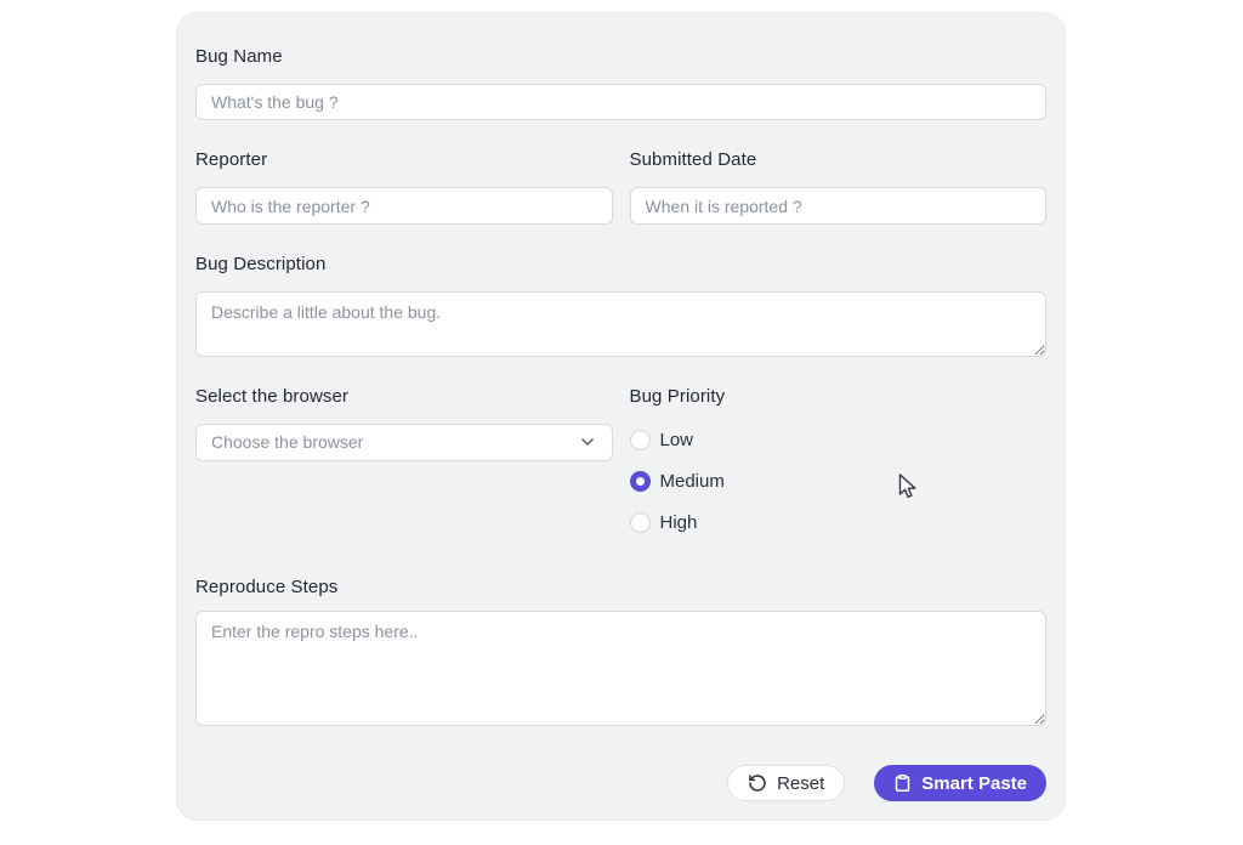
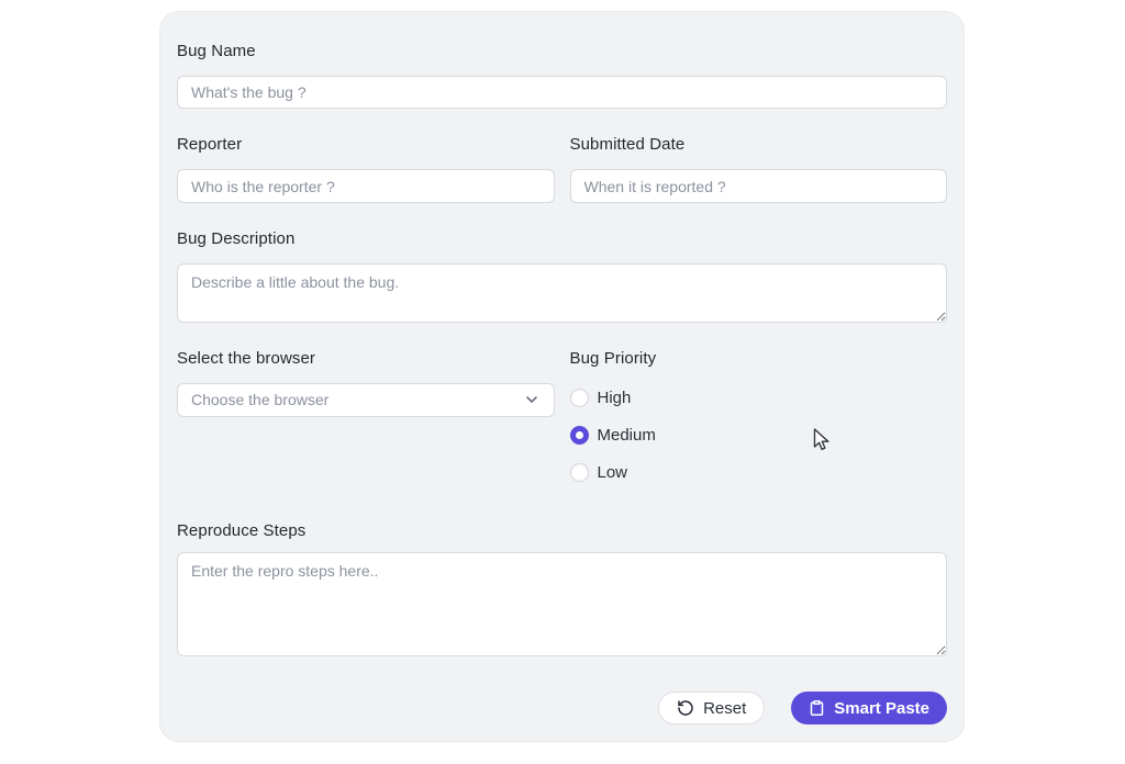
  Bug Name
  What's the bug ?
  Reporter
  Who is the reporter ?
  Submitted Date
  When it is reported ?
  Bug Description
  Describe a little about the bug.
  Select the browser
  Choose the browser
  Bug Priority
- Low
+ High
  Medium
- High
+ Low
  Reproduce Steps
  Enter the repro steps here..
  Reset
  Smart Paste
